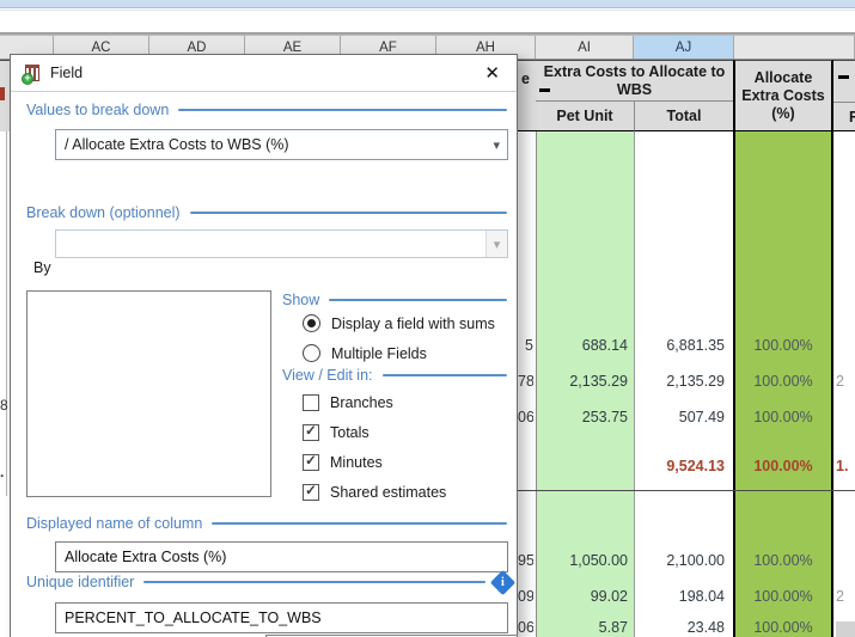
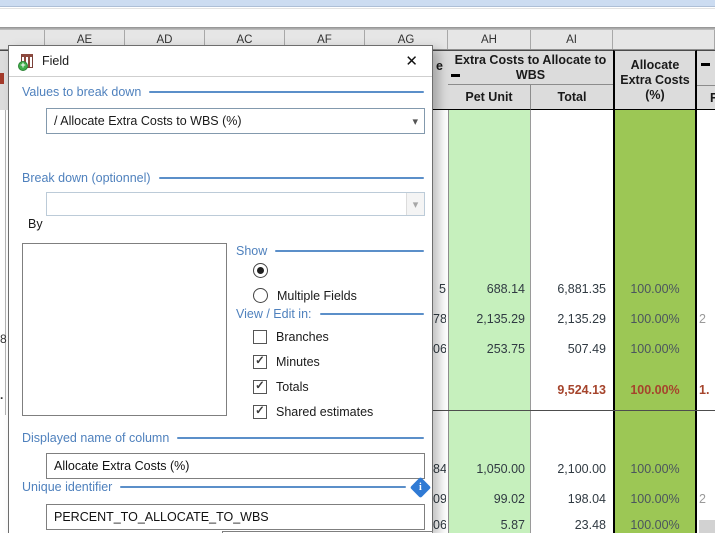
- AC
+ AE
  AD
- AE
+ AC
  AF
+ AG
  AH
  AI
- AJ
  e
  Extra Costs to Allocate to WBS
  Pet Unit
  Total
  Allocate Extra Costs (%)
  F
  5
  688.14
  6,881.35
  100.00%
  78
  2,135.29
  2,135.29
  100.00%
  2
  06
  253.75
  507.49
  100.00%
  9,524.13
  100.00%
  1.
- 95
+ 84
  1,050.00
  2,100.00
  100.00%
  09
  99.02
  198.04
  100.00%
  2
  06
  5.87
  23.48
  100.00%
  8
  .
  +
  Field
  ✕
  Values to break down
  / Allocate Extra Costs to WBS (%)
  ▾
  Break down (optionnel)
  ▾
  By
  Show
- Display a field with sums
  Multiple Fields
  View / Edit in:
  Branches
  ✓
- Totals
+ Minutes
  ✓
- Minutes
+ Totals
  ✓
  Shared estimates
  Displayed name of column
  Allocate Extra Costs (%)
  Unique identifier
  PERCENT_TO_ALLOCATE_TO_WBS
